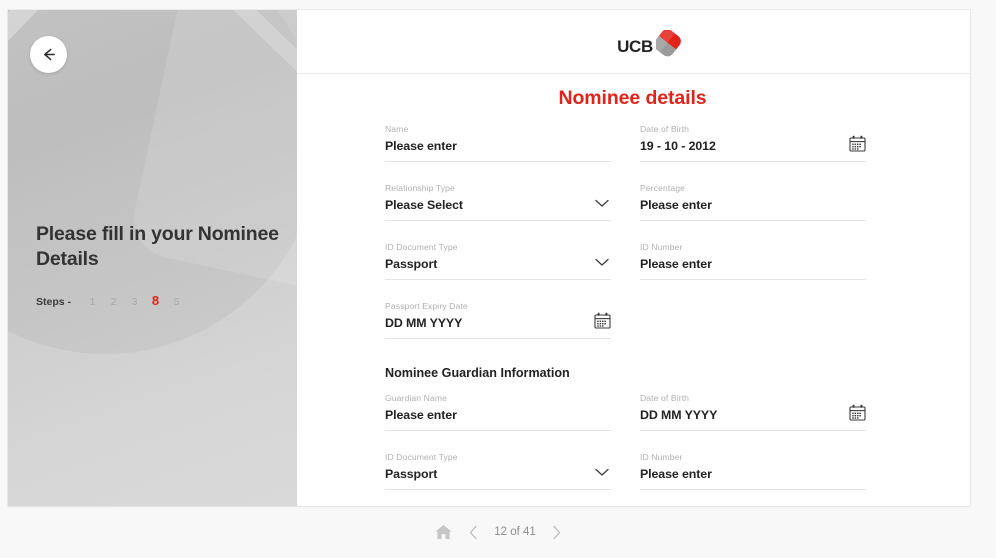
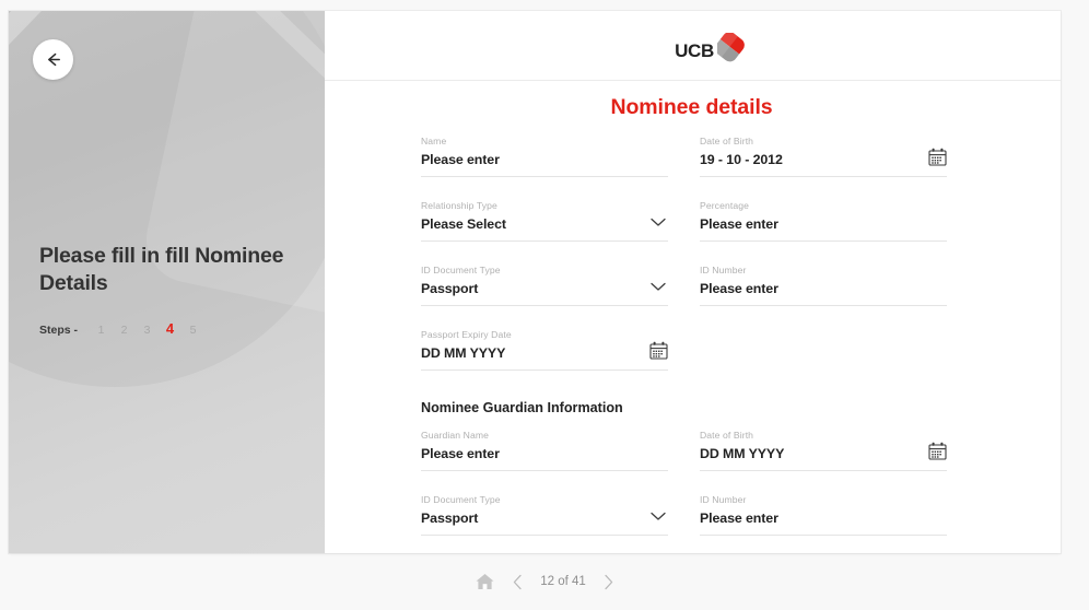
- Please fill in your Nominee Details
+ Please fill in fill Nominee Details
  Steps -
  1
  2
  3
- 8
+ 4
  5
  UCB
  Nominee details
  Name
  Please enter
  Date of Birth
  19 - 10 - 2012
  Relationship Type
  Please Select
  Percentage
  Please enter
  ID Document Type
  Passport
  ID Number
  Please enter
  Passport Expiry Date
  DD MM YYYY
  Nominee Guardian Information
  Guardian Name
  Please enter
  Date of Birth
  DD MM YYYY
  ID Document Type
  Passport
  ID Number
  Please enter
  12 of 41
